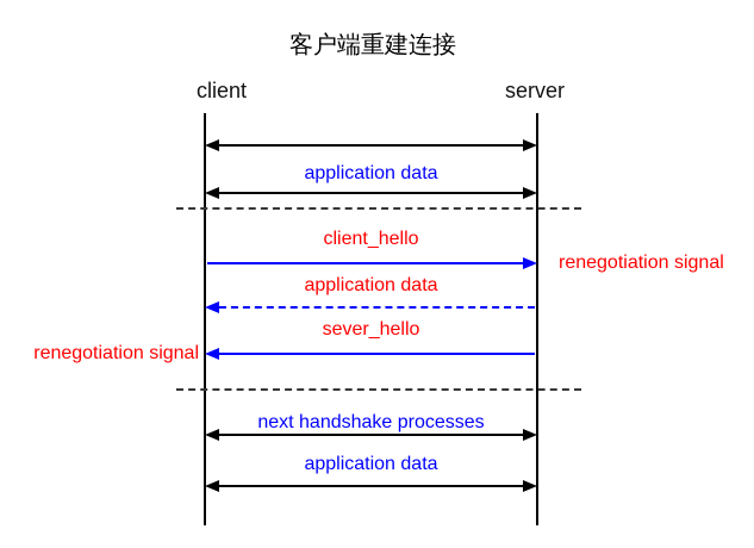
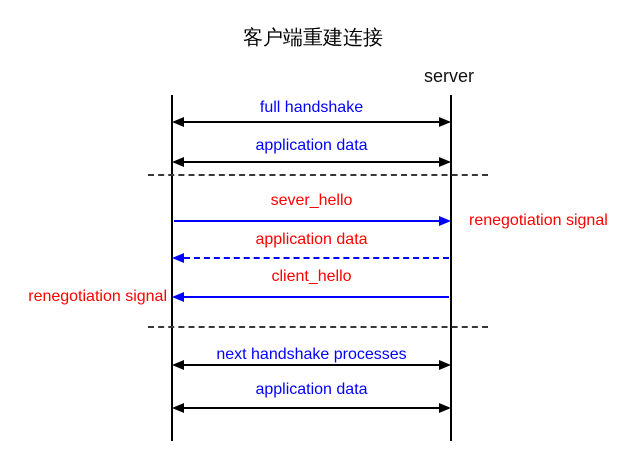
  客户端重建连接
- client
  server
+ full handshake
  application data
- client_hello
+ sever_hello
  renegotiation signal
  application data
- sever_hello
+ client_hello
  renegotiation signal
  next handshake processes
  application data
